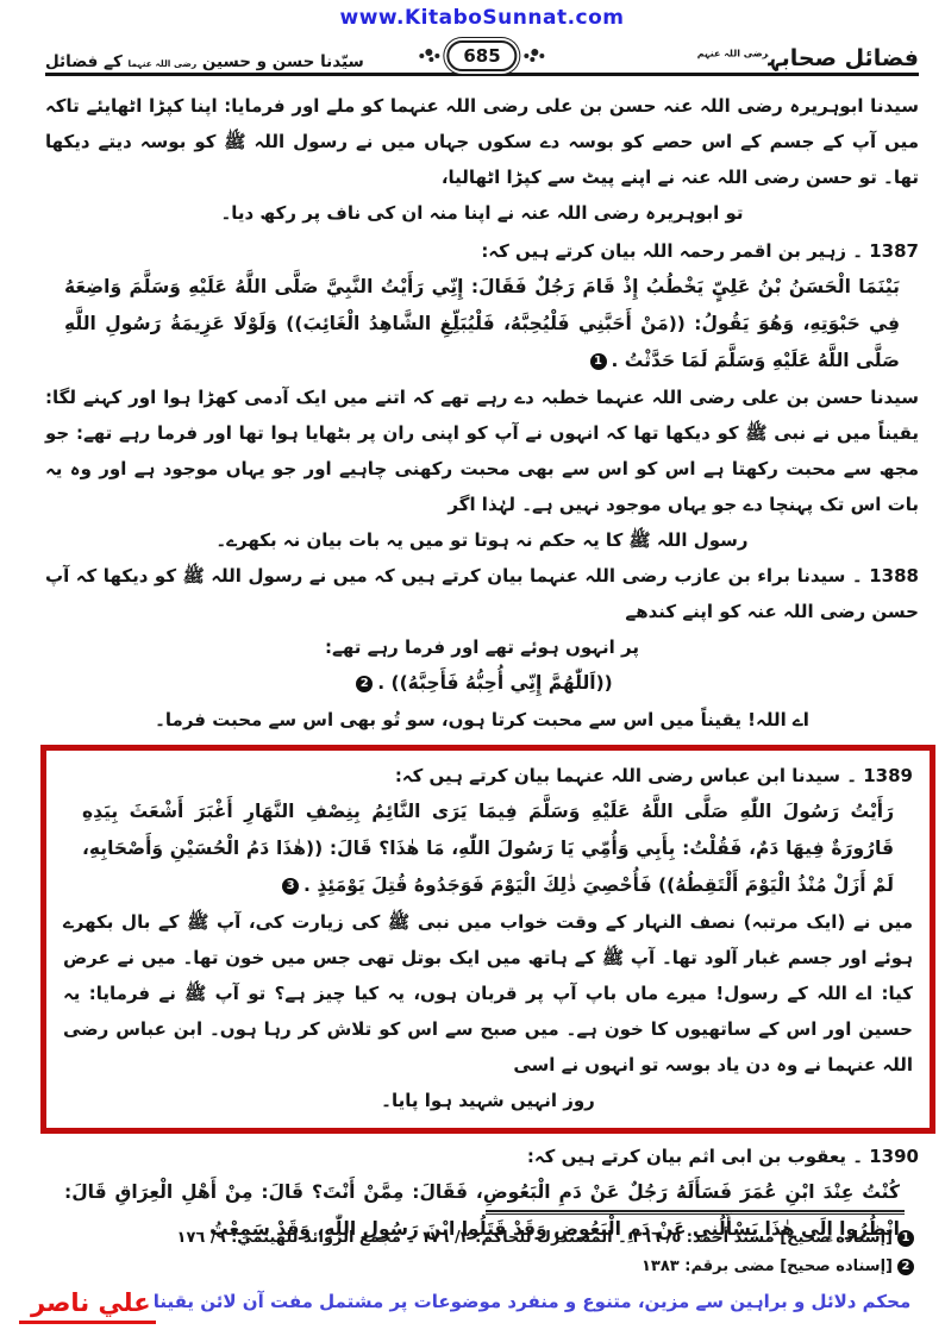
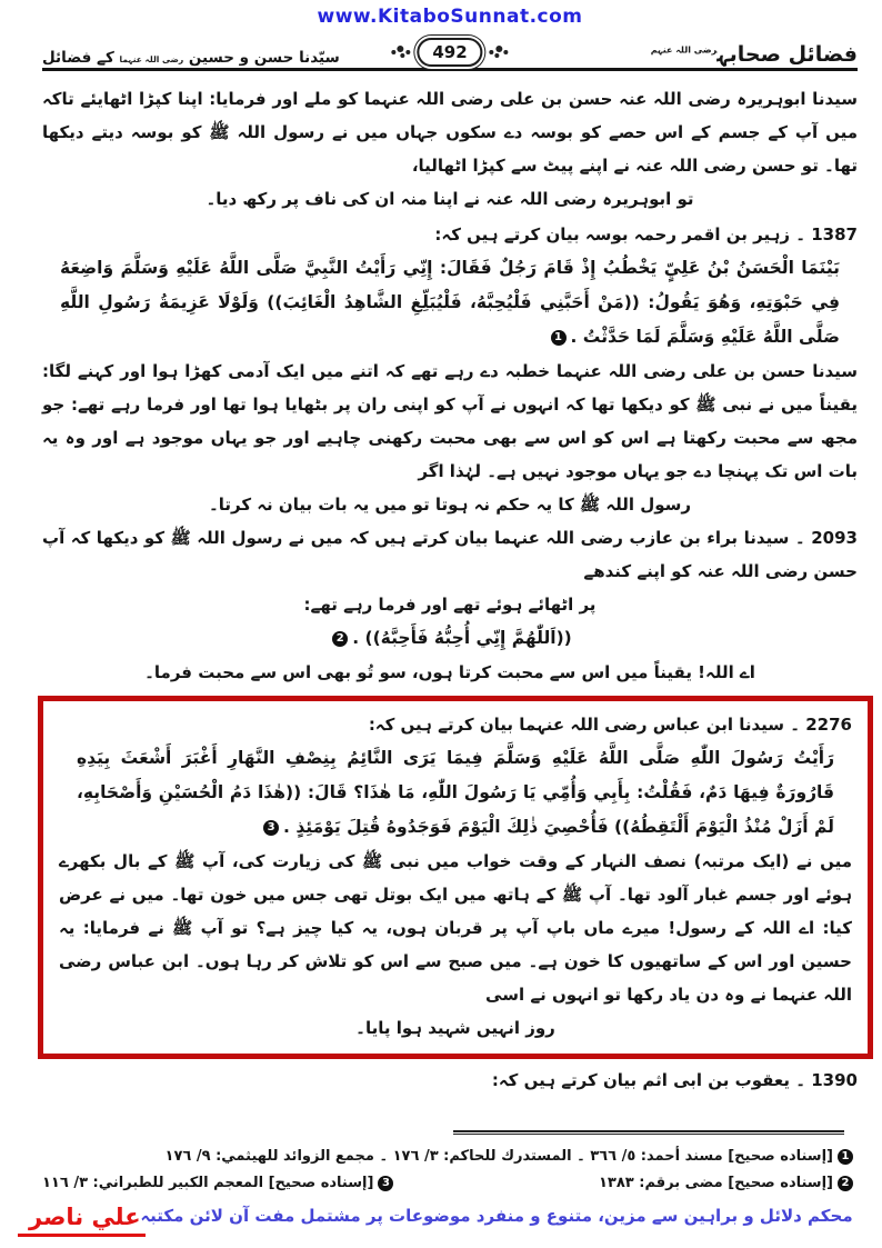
  www.KitaboSunnat.com
  فضائل صحابہرضی اللہ عنہم
  سیّدنا حسن و حسین رضی اللہ عنہما کے فضائل
- 685
+ 492
  سیدنا ابوہریرہ رضی اللہ عنہ حسن بن علی رضی اللہ عنہما کو ملے اور فرمایا: اپنا کپڑا اٹھایئے تاکہ میں آپ کے جسم کے اس حصے کو بوسہ دے سکوں جہاں میں نے رسول اللہ ﷺ کو بوسہ دیتے دیکھا تھا۔ تو حسن رضی اللہ عنہ نے اپنے پیٹ سے کپڑا اٹھالیا،
  تو ابوہریرہ رضی اللہ عنہ نے اپنا منہ ان کی ناف پر رکھ دیا۔
- 1387 ۔ زہیر بن اقمر رحمہ اللہ بیان کرتے ہیں کہ:
+ 1387 ۔ زہیر بن اقمر رحمہ بوسہ بیان کرتے ہیں کہ:
  بَيْنَمَا الْحَسَنُ بْنُ عَلِيٍّ يَخْطُبُ إِذْ قَامَ رَجُلٌ فَقَالَ: إِنِّي رَأَيْتُ النَّبِيَّ صَلَّى اللَّهُ عَلَيْهِ وَسَلَّمَ وَاضِعَهُ فِي حَبْوَتِهِ، وَهُوَ يَقُولُ: ((مَنْ أَحَبَّنِي فَلْيُحِبَّهُ، فَلْيُبَلِّغِ الشَّاهِدُ الْغَائِبَ)) وَلَوْلَا عَزِيمَةُ رَسُولِ اللَّهِ صَلَّى اللَّهُ عَلَيْهِ وَسَلَّمَ لَمَا حَدَّثْتُ .1
  سیدنا حسن بن علی رضی اللہ عنہما خطبہ دے رہے تھے کہ اتنے میں ایک آدمی کھڑا ہوا اور کہنے لگا: یقیناً میں نے نبی ﷺ کو دیکھا تھا کہ انہوں نے آپ کو اپنی ران پر بٹھایا ہوا تھا اور فرما رہے تھے: جو مجھ سے محبت رکھتا ہے اس کو اس سے بھی محبت رکھنی چاہیے اور جو یہاں موجود ہے اور وہ یہ بات اس تک پہنچا دے جو یہاں موجود نہیں ہے۔ لہٰذا اگر
- رسول اللہ ﷺ کا یہ حکم نہ ہوتا تو میں یہ بات بیان نہ بکھرے۔
+ رسول اللہ ﷺ کا یہ حکم نہ ہوتا تو میں یہ بات بیان نہ کرتا۔
- 1388 ۔ سیدنا براء بن عازب رضی اللہ عنہما بیان کرتے ہیں کہ میں نے رسول اللہ ﷺ کو دیکھا کہ آپ حسن رضی اللہ عنہ کو اپنے کندھے
+ 2093 ۔ سیدنا براء بن عازب رضی اللہ عنہما بیان کرتے ہیں کہ میں نے رسول اللہ ﷺ کو دیکھا کہ آپ حسن رضی اللہ عنہ کو اپنے کندھے
- پر انہوں ہوئے تھے اور فرما رہے تھے:
+ پر اٹھائے ہوئے تھے اور فرما رہے تھے:
  ((اَللّٰهُمَّ إِنِّي أُحِبُّهُ فَأَحِبَّهُ)) .2
  اے اللہ! یقیناً میں اس سے محبت کرتا ہوں، سو تُو بھی اس سے محبت فرما۔
- 1389 ۔ سیدنا ابن عباس رضی اللہ عنہما بیان کرتے ہیں کہ:
+ 2276 ۔ سیدنا ابن عباس رضی اللہ عنہما بیان کرتے ہیں کہ:
  رَأَيْتُ رَسُولَ اللّٰهِ صَلَّى اللَّهُ عَلَيْهِ وَسَلَّمَ فِيمَا يَرَى النَّائِمُ بِنِصْفِ النَّهَارِ أَغْبَرَ أَشْعَثَ بِيَدِهِ قَارُورَةٌ فِيهَا دَمٌ، فَقُلْتُ: بِأَبِي وَأُمِّي يَا رَسُولَ اللّٰهِ، مَا هٰذَا؟ قَالَ: ((هٰذَا دَمُ الْحُسَيْنِ وَأَصْحَابِهِ، لَمْ أَزَلْ مُنْذُ الْيَوْمَ أَلْتَقِطُهُ)) فَأُحْصِيَ ذٰلِكَ الْيَوْمَ فَوَجَدُوهُ قُتِلَ يَوْمَئِذٍ .3
- میں نے (ایک مرتبہ) نصف النہار کے وقت خواب میں نبی ﷺ کی زیارت کی، آپ ﷺ کے بال بکھرے ہوئے اور جسم غبار آلود تھا۔ آپ ﷺ کے ہاتھ میں ایک بوتل تھی جس میں خون تھا۔ میں نے عرض کیا: اے اللہ کے رسول! میرے ماں باپ آپ پر قربان ہوں، یہ کیا چیز ہے؟ تو آپ ﷺ نے فرمایا: یہ حسین اور اس کے ساتھیوں کا خون ہے۔ میں صبح سے اس کو تلاش کر رہا ہوں۔ ابن عباس رضی اللہ عنہما نے وہ دن یاد بوسہ تو انہوں نے اسی
+ میں نے (ایک مرتبہ) نصف النہار کے وقت خواب میں نبی ﷺ کی زیارت کی، آپ ﷺ کے بال بکھرے ہوئے اور جسم غبار آلود تھا۔ آپ ﷺ کے ہاتھ میں ایک بوتل تھی جس میں خون تھا۔ میں نے عرض کیا: اے اللہ کے رسول! میرے ماں باپ آپ پر قربان ہوں، یہ کیا چیز ہے؟ تو آپ ﷺ نے فرمایا: یہ حسین اور اس کے ساتھیوں کا خون ہے۔ میں صبح سے اس کو تلاش کر رہا ہوں۔ ابن عباس رضی اللہ عنہما نے وہ دن یاد رکھا تو انہوں نے اسی
  روز انہیں شہید ہوا پایا۔
  1390 ۔ یعقوب بن ابی اثم بیان کرتے ہیں کہ:
- كُنْتُ عِنْدَ ابْنِ عُمَرَ فَسَأَلَهُ رَجُلٌ عَنْ دَمِ الْبَعُوضِ، فَقَالَ: مِمَّنْ أَنْتَ؟ قَالَ: مِنْ أَهْلِ الْعِرَاقِ قَالَ: انْظُرُوا إِلَى هٰذَا يَسْأَلُنِي عَنْ دَمِ الْبَعُوضِ وَقَدْ قَتَلُوا ابْنَ رَسُولِ اللّٰهِ، وَقَدْ سَمِعْتُ
  1[إسناده صحيح] مسند أحمد: ٥/ ٣٦٦ ۔ المستدرك للحاكم: ٣/ ١٧٦ ۔ مجمع الزوائد للهيثمي: ٩/ ١٧٦
  2[إسناده صحيح] مضى برقم: ١٣٨٣
+ 3[إسناده صحيح] المعجم الكبير للطبراني: ٣/ ١١٦
- محکم دلائل و براہین سے مزین، متنوع و منفرد موضوعات پر مشتمل مفت آن لائن یقینا
+ محکم دلائل و براہین سے مزین، متنوع و منفرد موضوعات پر مشتمل مفت آن لائن مکتبہ
  علي ناصر
